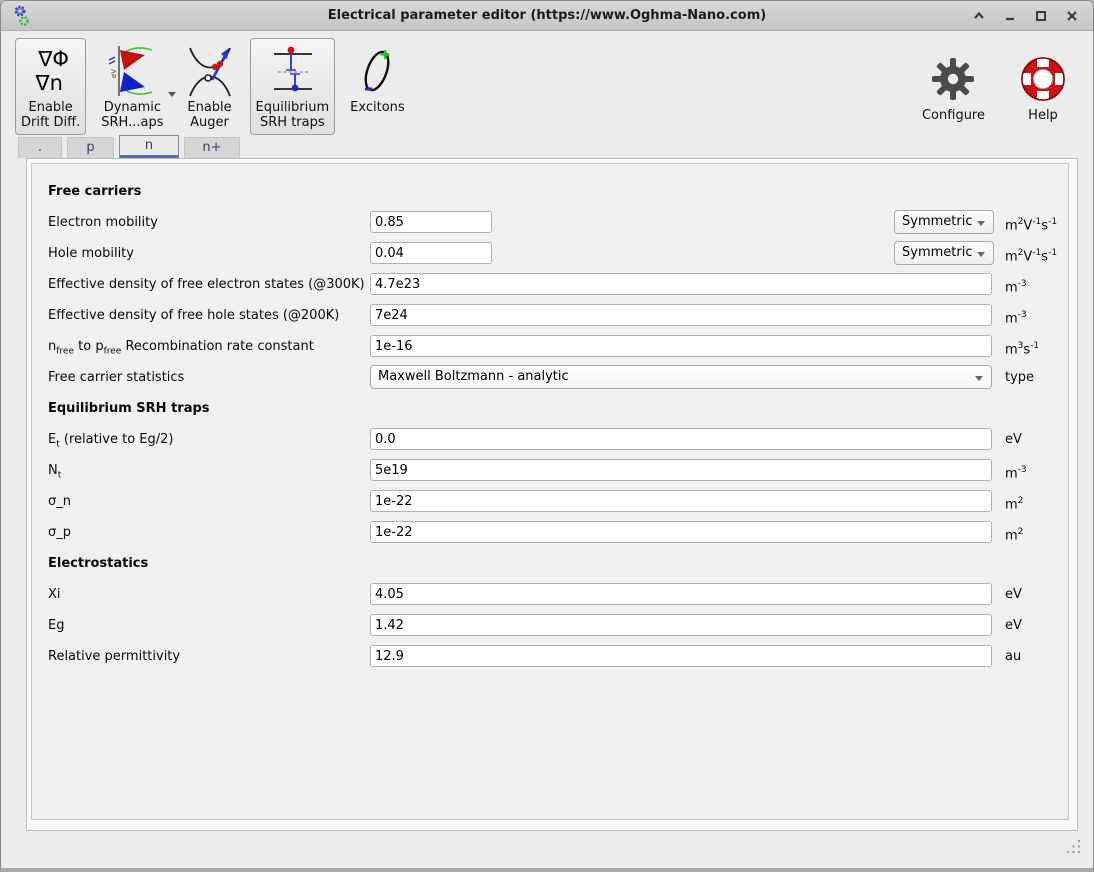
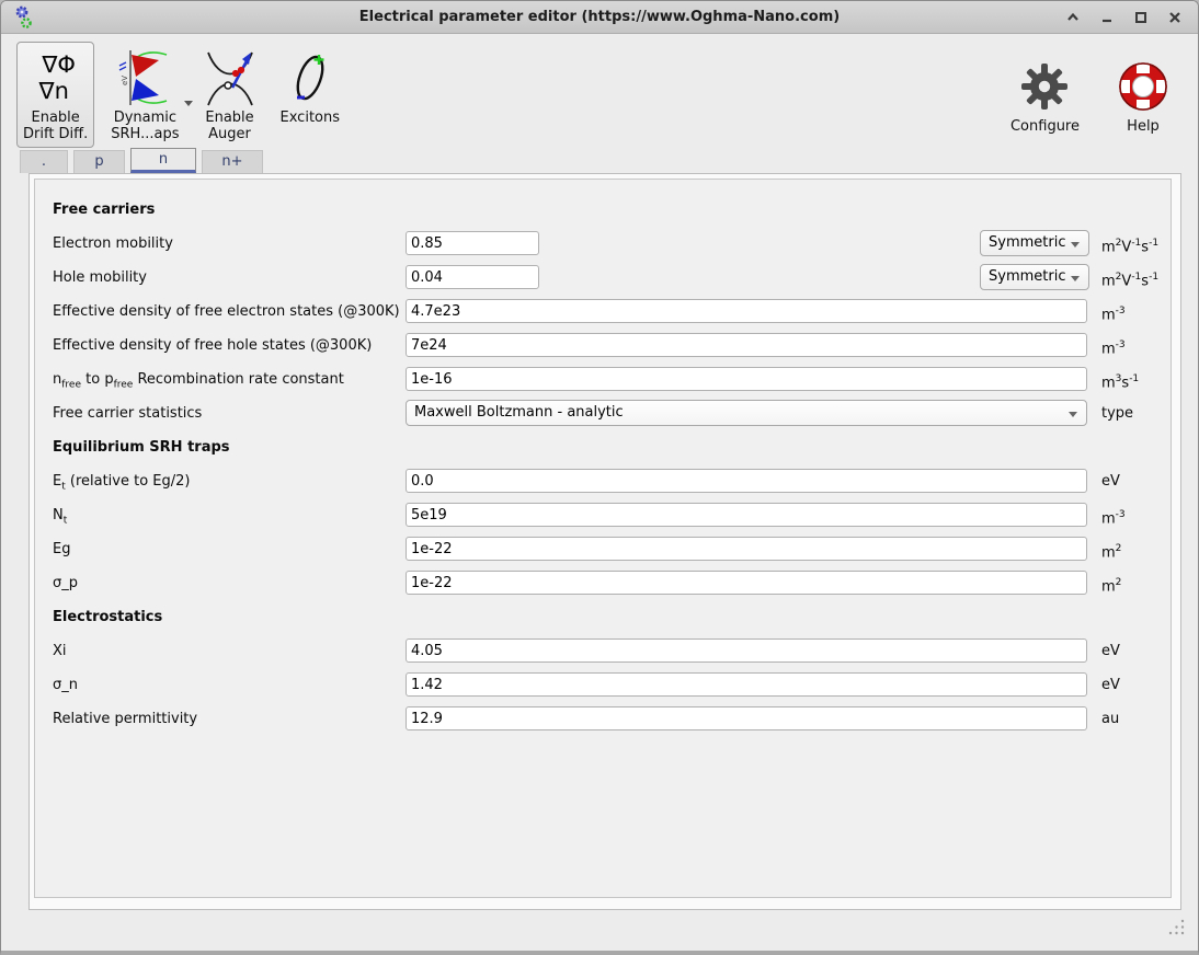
  Electrical parameter editor (https://www.Oghma-Nano.com)
  ∇Φ
  ∇n
  Enable
  Drift Diff.
  Dynamic
  SRH...aps
  Enable
  Auger
- Equilibrium
- SRH traps
  Excitons
  Configure
  Help
  .
  p
  n
  n+
  Free carriers
  Electron mobility
  0.85
  Symmetric
  m2V-1s-1
  Hole mobility
  0.04
  Symmetric
  m2V-1s-1
  Effective density of free electron states (@300K)
  4.7e23
  m-3
- Effective density of free hole states (@200K)
+ Effective density of free hole states (@300K)
  7e24
  m-3
  nfree to pfree Recombination rate constant
  1e-16
  m3s-1
  Free carrier statistics
  Maxwell Boltzmann - analytic
  type
  Equilibrium SRH traps
  Et (relative to Eg/2)
  0.0
  eV
  Nt
  5e19
  m-3
- σ_n
+ Eg
  1e-22
  m2
  σ_p
  1e-22
  m2
  Electrostatics
  Xi
  4.05
  eV
- Eg
+ σ_n
  1.42
  eV
  Relative permittivity
  12.9
  au
